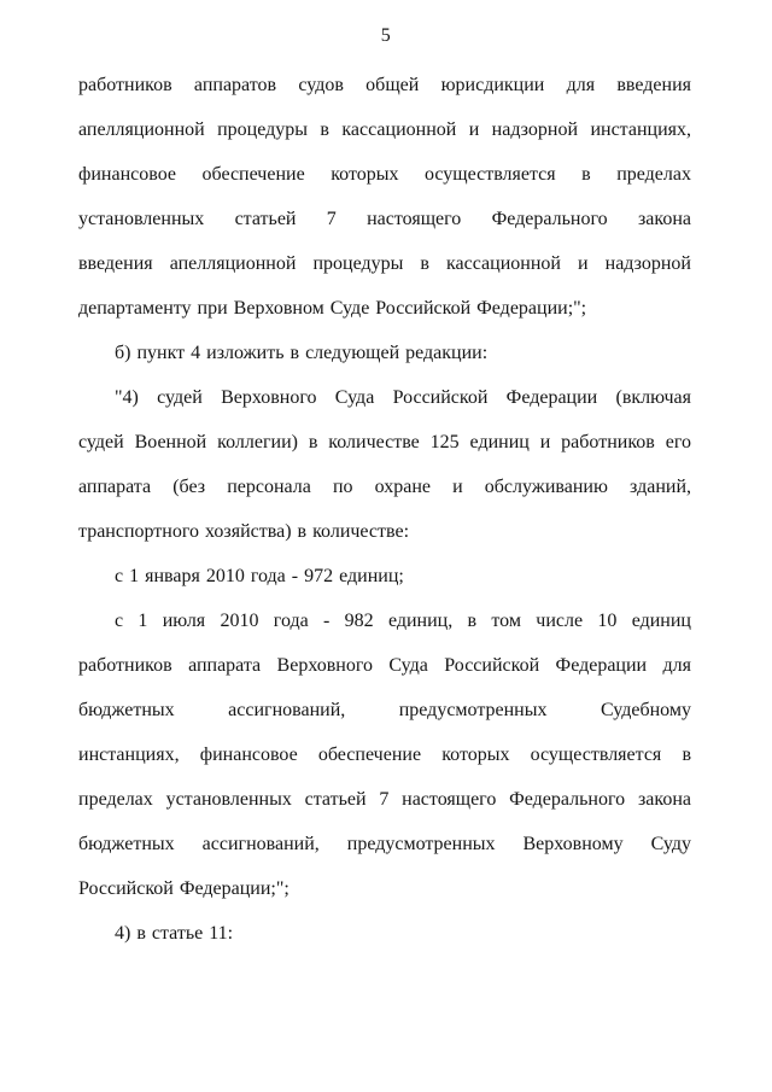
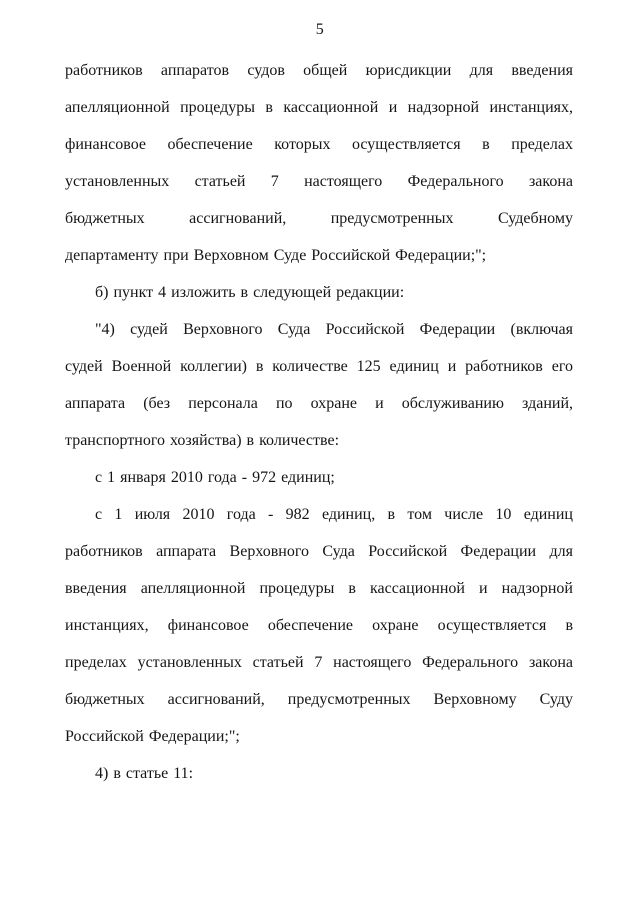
  5
  работников аппаратов судов общей юрисдикции для введения
  апелляционной процедуры в кассационной и надзорной инстанциях,
  финансовое обеспечение которых осуществляется в пределах
  установленных статьей 7 настоящего Федерального закона
- введения апелляционной процедуры в кассационной и надзорной
+ бюджетных ассигнований, предусмотренных Судебному
  департаменту при Верховном Суде Российской Федерации;";
  б) пункт 4 изложить в следующей редакции:
  "4) судей Верховного Суда Российской Федерации (включая
  судей Военной коллегии) в количестве 125 единиц и работников его
  аппарата (без персонала по охране и обслуживанию зданий,
  транспортного хозяйства) в количестве:
  с 1 января 2010 года - 972 единиц;
  с 1 июля 2010 года - 982 единиц, в том числе 10 единиц
  работников аппарата Верховного Суда Российской Федерации для
- бюджетных ассигнований, предусмотренных Судебному
+ введения апелляционной процедуры в кассационной и надзорной
- инстанциях, финансовое обеспечение которых осуществляется в
+ инстанциях, финансовое обеспечение охране осуществляется в
  пределах установленных статьей 7 настоящего Федерального закона
  бюджетных ассигнований, предусмотренных Верховному Суду
  Российской Федерации;";
  4) в статье 11:
